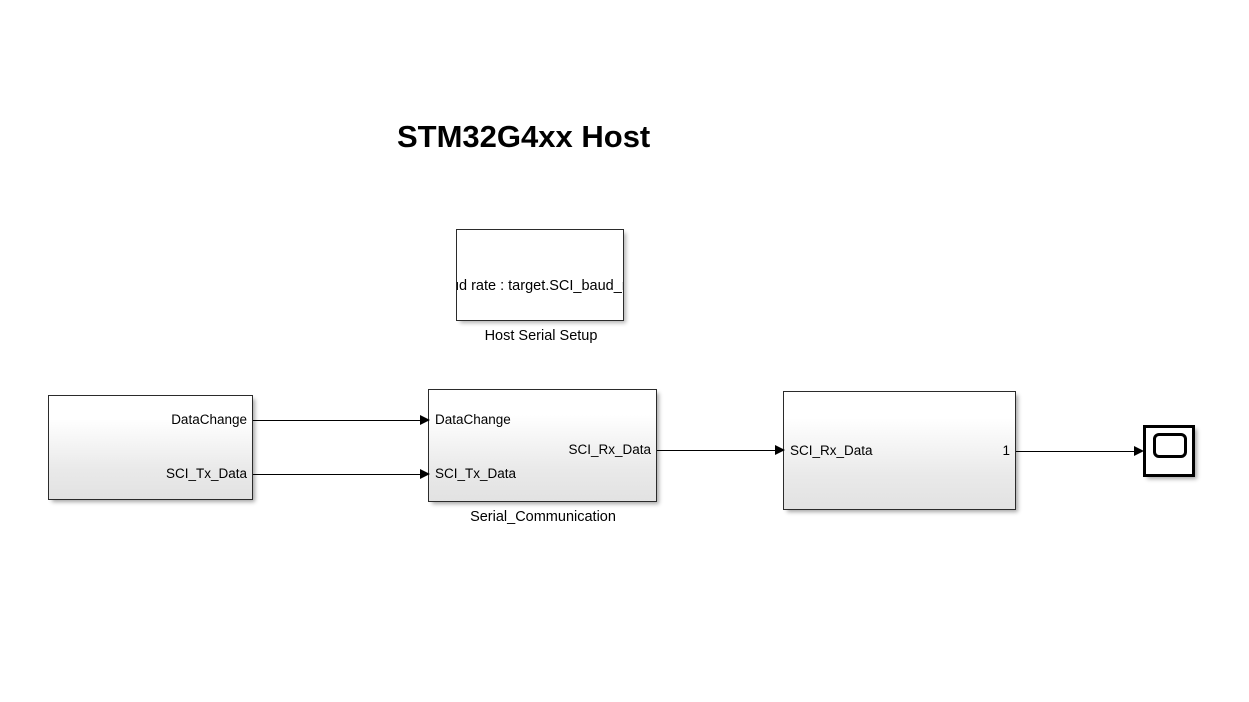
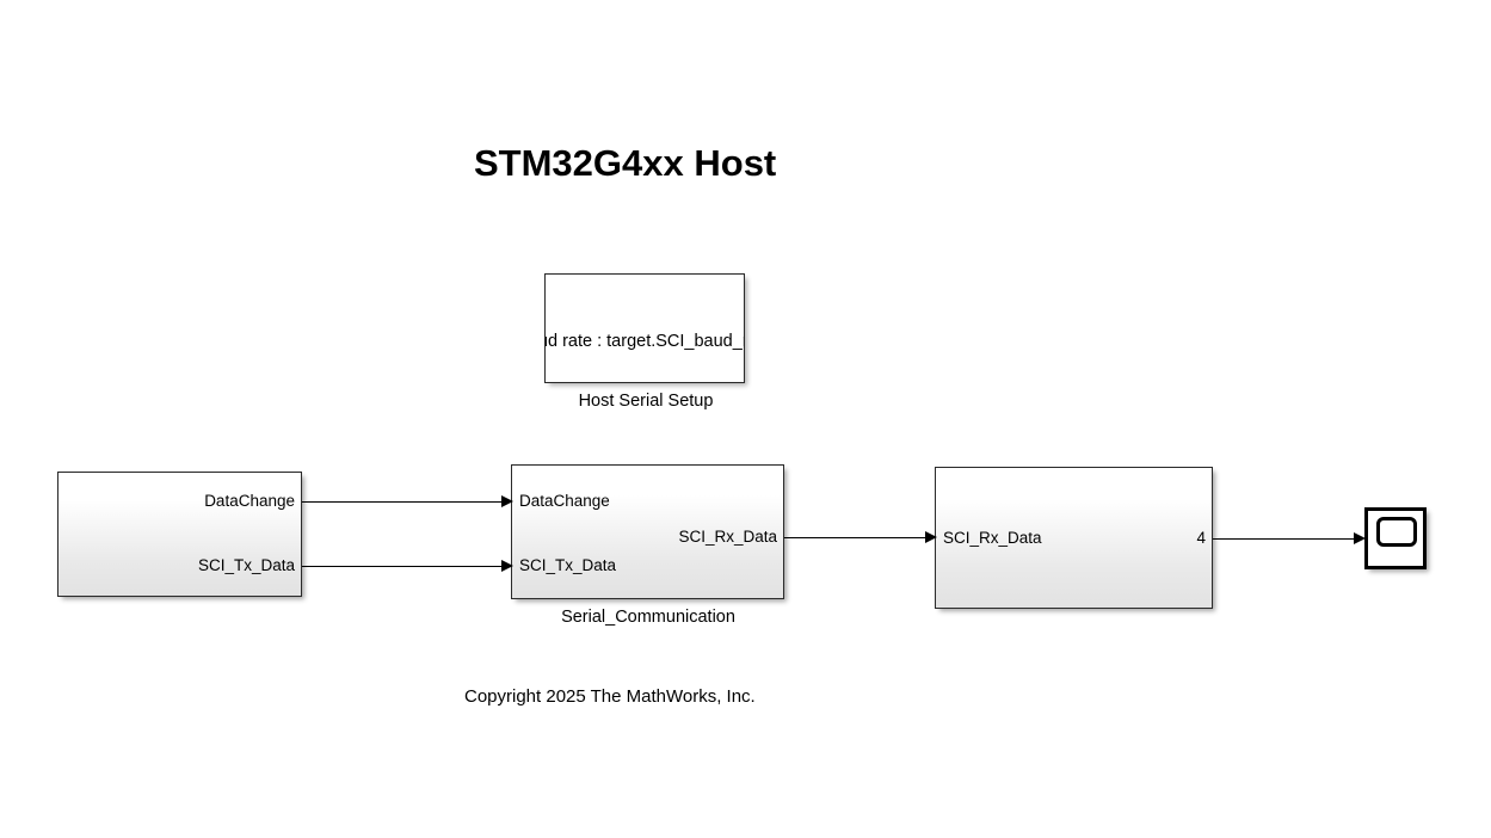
  STM32G4xx Host
  d rate : target.SCI_baud_
  Host Serial Setup
  DataChange
  SCI_Tx_Data
  DataChange
  SCI_Tx_Data
  SCI_Rx_Data
  Serial_Communication
  SCI_Rx_Data
- 1
+ 4
+ Copyright 2025 The MathWorks, Inc.
